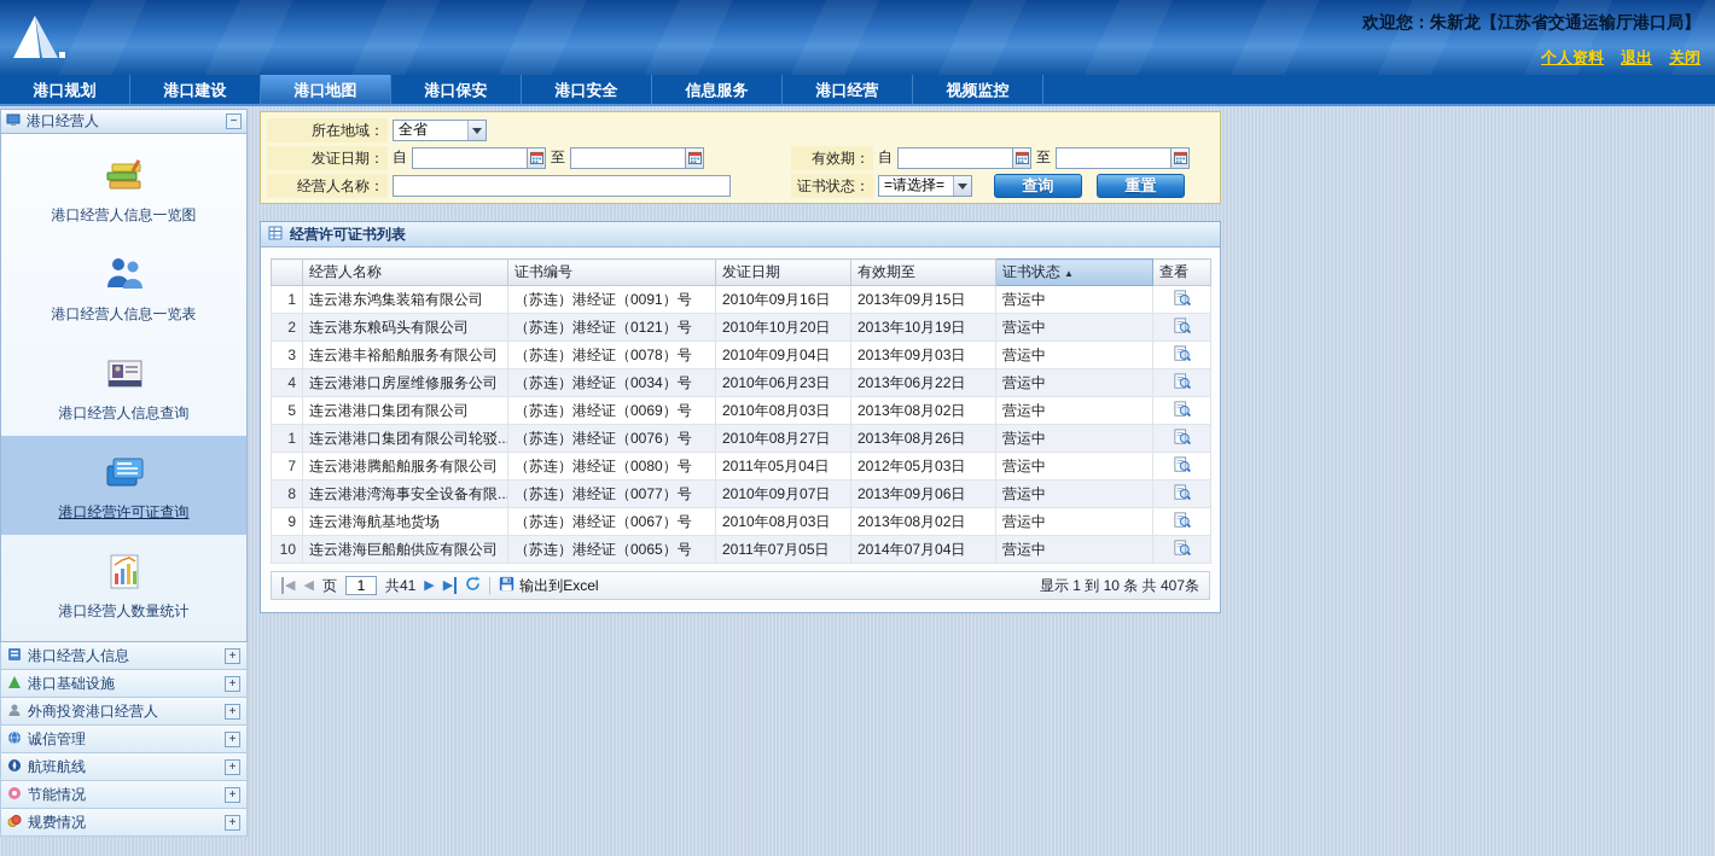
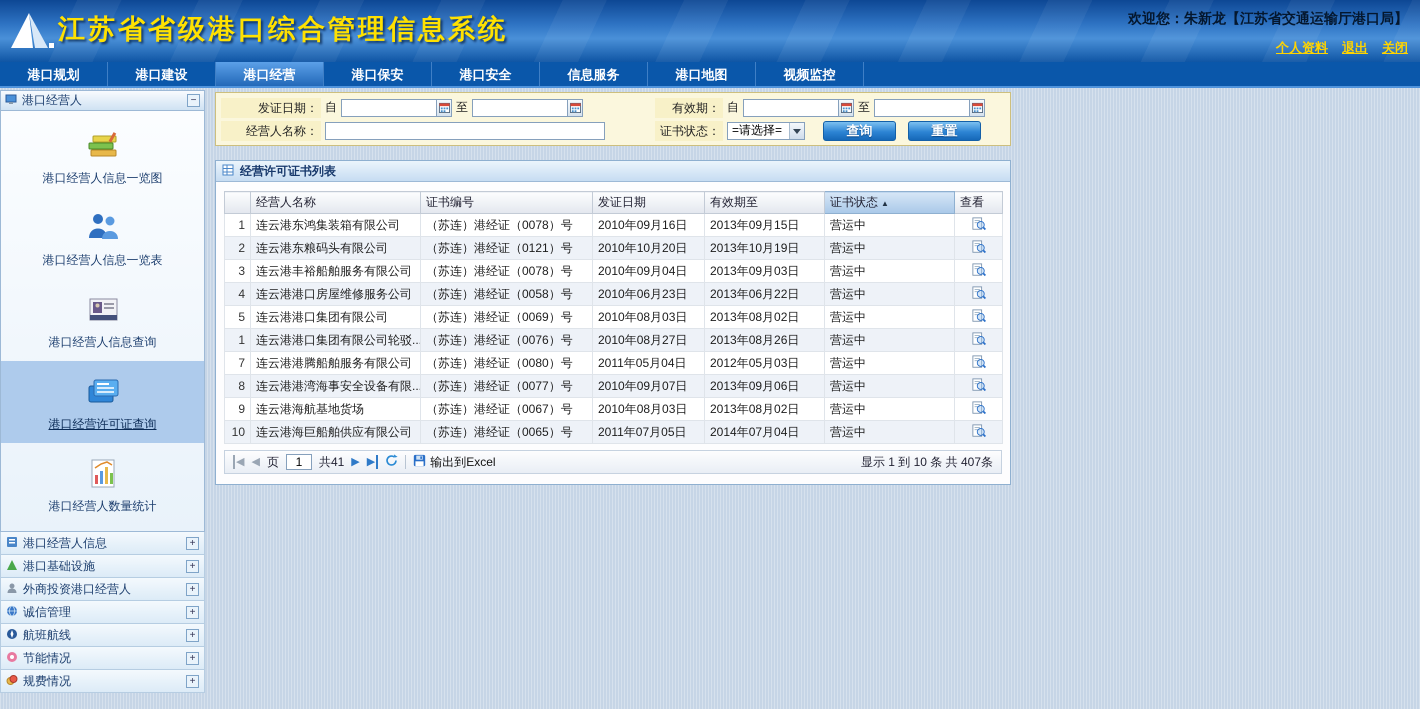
+ 江苏省省级港口综合管理信息系统
  欢迎您：朱新龙【江苏省交通运输厅港口局】
  个人资料
  退出
  关闭
  港口规划
  港口建设
- 港口地图
+ 港口经营
  港口保安
  港口安全
  信息服务
- 港口经营
+ 港口地图
  视频监控
  港口经营人
  −
  港口经营人信息一览图
  港口经营人信息一览表
  港口经营人信息查询
  港口经营许可证查询
  港口经营人数量统计
  港口经营人信息
  +
  港口基础设施
  +
  外商投资港口经营人
  +
  诚信管理
  +
  航班航线
  +
  节能情况
  +
  规费情况
  +
- 所在地域：
- 全省
  发证日期：
  自
  至
  有效期：
  自
  至
  经营人名称：
  证书状态：
  =请选择=
  查询
  重置
  经营许可证书列表
  	经营人名称	证书编号	发证日期	有效期至	证书状态 ▲	查看
- 1	连云港东鸿集装箱有限公司	（苏连）港经证（0091）号	2010年09月16日	2013年09月15日	营运中
+ 1	连云港东鸿集装箱有限公司	（苏连）港经证（0078）号	2010年09月16日	2013年09月15日	营运中
  2	连云港东粮码头有限公司	（苏连）港经证（0121）号	2010年10月20日	2013年10月19日	营运中
  3	连云港丰裕船舶服务有限公司	（苏连）港经证（0078）号	2010年09月04日	2013年09月03日	营运中
- 4	连云港港口房屋维修服务公司	（苏连）港经证（0034）号	2010年06月23日	2013年06月22日	营运中
+ 4	连云港港口房屋维修服务公司	（苏连）港经证（0058）号	2010年06月23日	2013年06月22日	营运中
  5	连云港港口集团有限公司	（苏连）港经证（0069）号	2010年08月03日	2013年08月02日	营运中
  1	连云港港口集团有限公司轮驳..	（苏连）港经证（0076）号	2010年08月27日	2013年08月26日	营运中
  7	连云港港腾船舶服务有限公司	（苏连）港经证（0080）号	2011年05月04日	2012年05月03日	营运中
  8	连云港港湾海事安全设备有限..	（苏连）港经证（0077）号	2010年09月07日	2013年09月06日	营运中
  9	连云港海航基地货场	（苏连）港经证（0067）号	2010年08月03日	2013年08月02日	营运中
  10	连云港海巨船舶供应有限公司	（苏连）港经证（0065）号	2011年07月05日	2014年07月04日	营运中
  ◀
  ◀
  页
  1
  共41
  ▶
  ▶
  输出到Excel
  显示 1 到 10 条 共 407条
